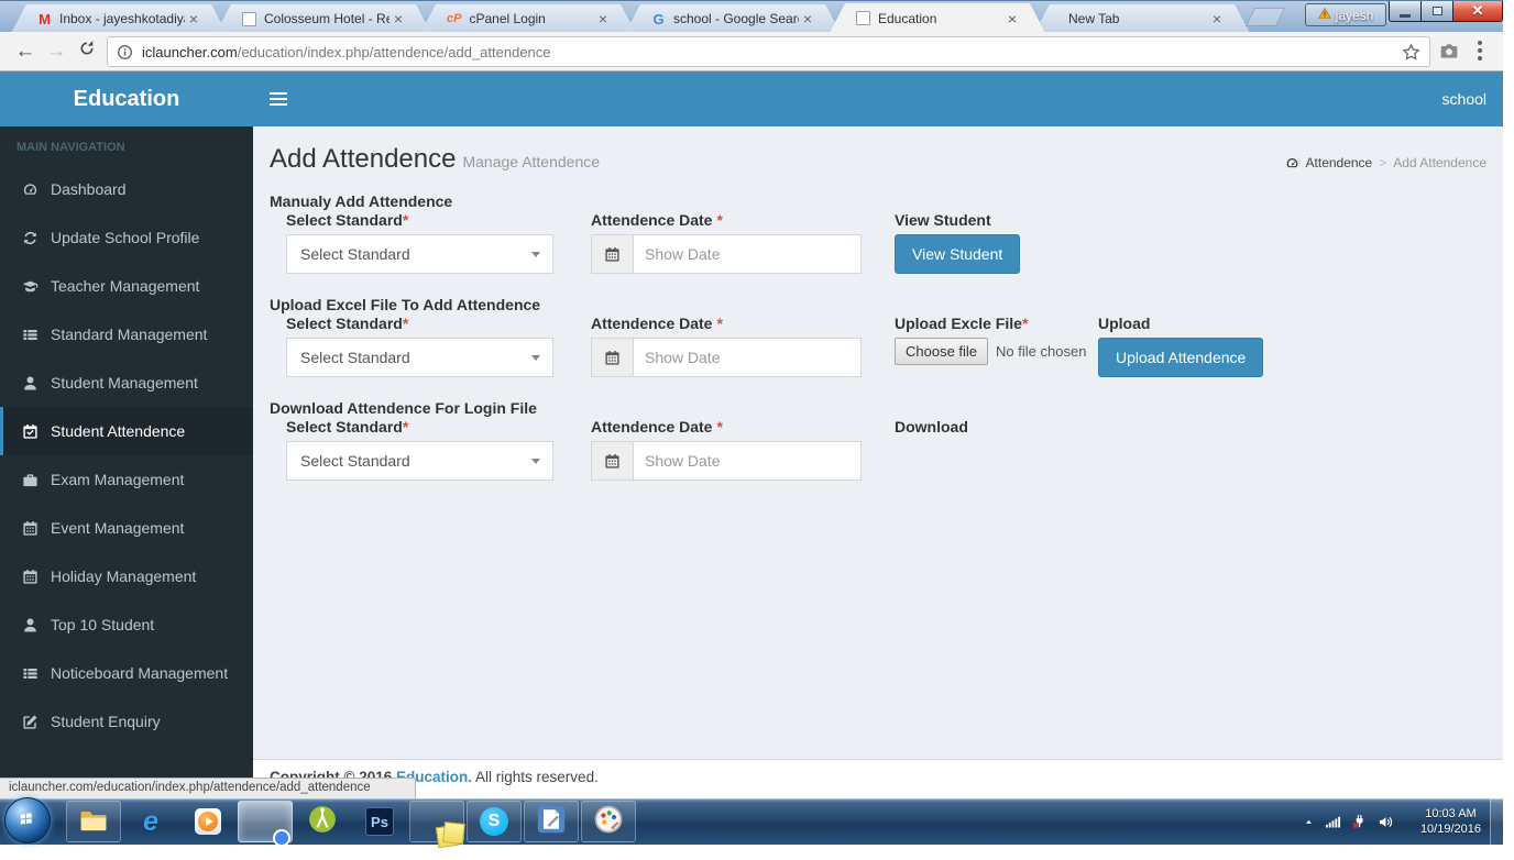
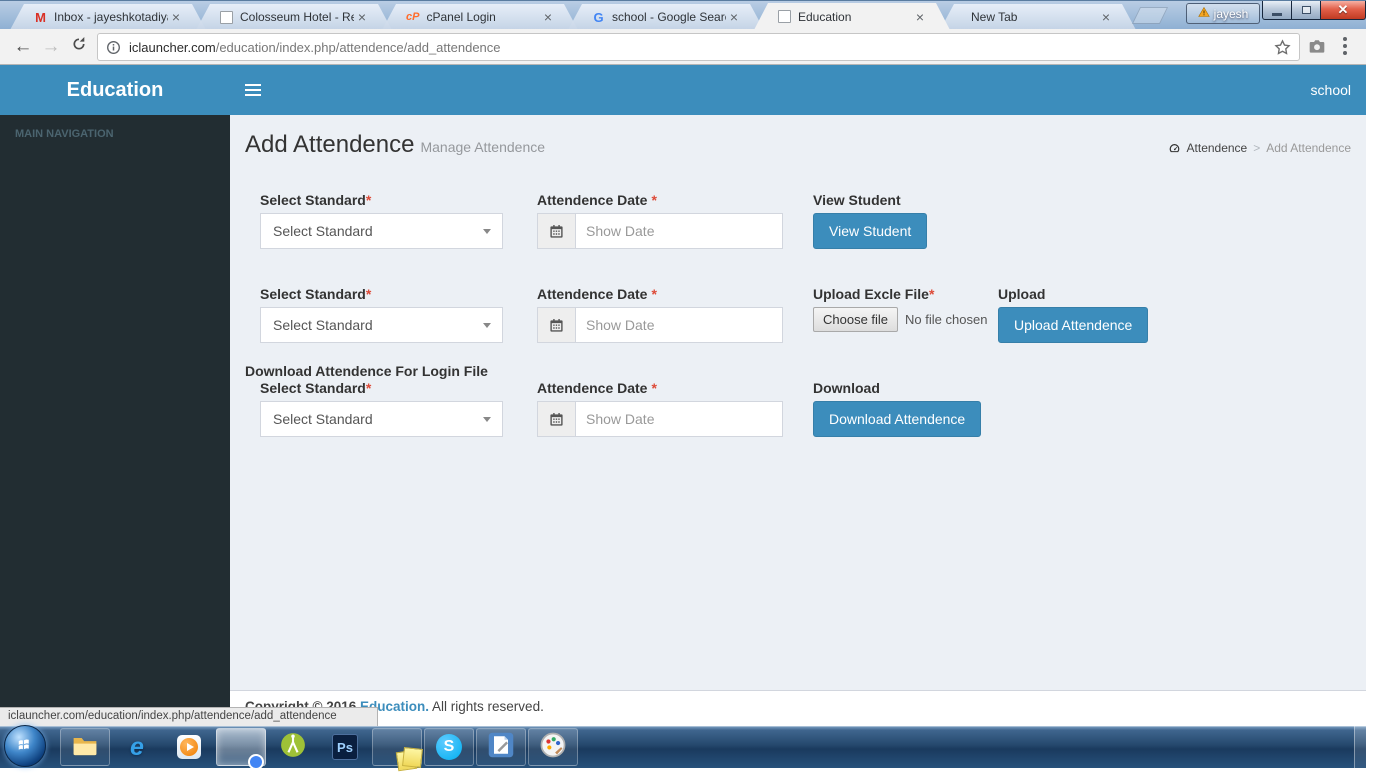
  M
  Inbox - jayeshkotadiy
  ×
  Colosseum Hotel - R
  ×
  cP
  cPanel Login
  ×
  G
  school - Google Sear
  ×
  Education
  ×
  New Tab
  ×
  jayesh
  ✕
  ←
  →
  iclauncher.com/education/index.php/attendence/add_attendence
  Education
  MAIN NAVIGATION
- Dashboard
- Update School Profile
- Teacher Management
- Standard Management
- Student Management
- Student Attendence
- Exam Management
- Event Management
- Holiday Management
- Top 10 Student
- Noticeboard Management
- Student Enquiry
  school
  Add Attendence Manage Attendence
  Attendence
  >
  Add Attendence
- Manualy Add Attendence
  Select Standard*
  Select Standard
  Attendence Date *
  Show Date
  View Student
  View Student
- Upload Excel File To Add Attendence
  Select Standard*
  Select Standard
  Attendence Date *
  Show Date
  Upload Excle File*
  Choose file
  No file chosen
  Upload
  Upload Attendence
  Download Attendence For Login File
  Select Standard*
  Select Standard
  Attendence Date *
  Show Date
  Download
+ Download Attendence
  iclauncher.com/education/index.php/attendence/add_attendence
  e
  Ps
  S
- 10:03 AM
- 10/19/2016
